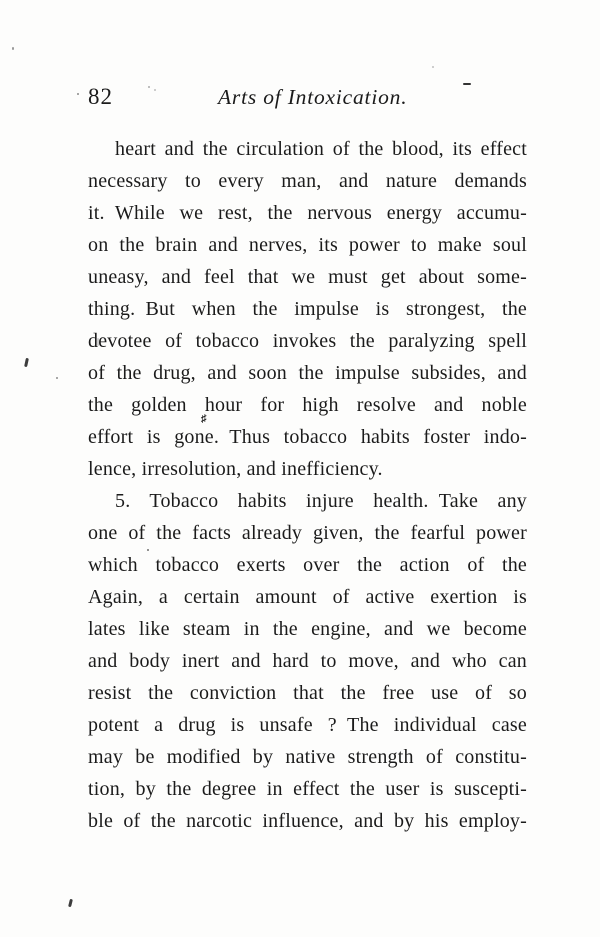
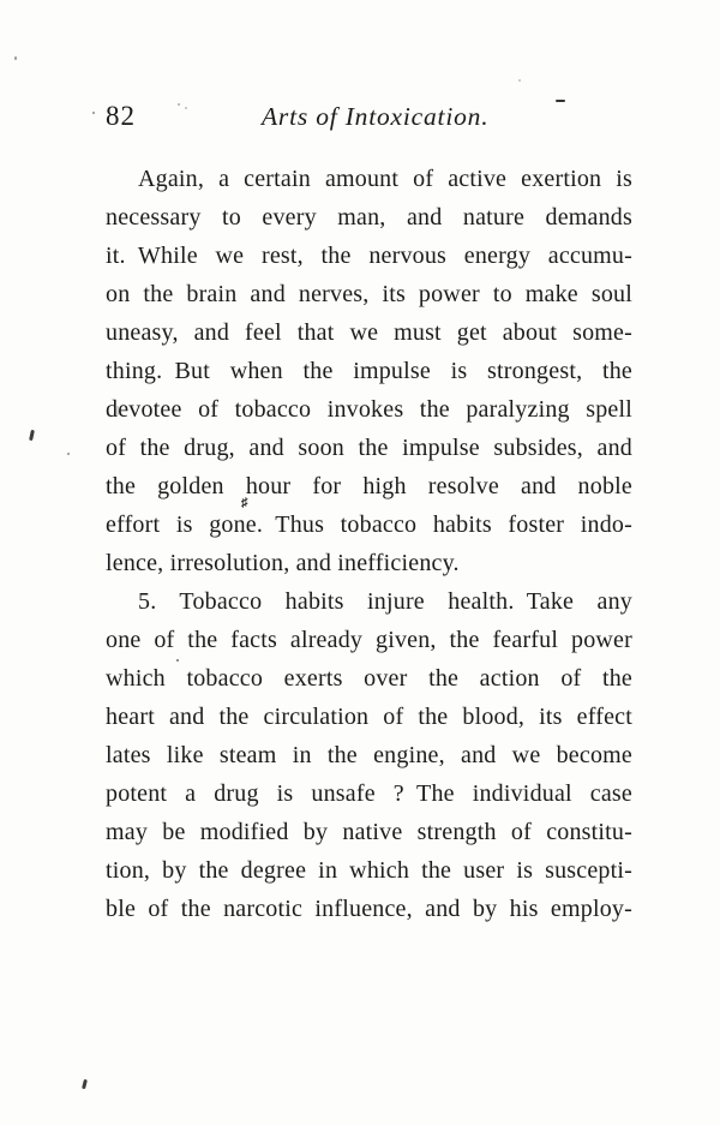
  82
  Arts of Intoxication.
- heart and the circulation of the blood, its effect
+ Again, a certain amount of active exertion is
  necessary to every man, and nature demands
  it. While we rest, the nervous energy accumu-
  on the brain and nerves, its power to make soul
  uneasy, and feel that we must get about some-
  thing. But when the impulse is strongest, the
  devotee of tobacco invokes the paralyzing spell
  of the drug, and soon the impulse subsides, and
  the golden hour for high resolve and noble
  effort is gone. Thus tobacco habits foster indo-
  lence, irresolution, and inefficiency.
  5. Tobacco habits injure health. Take any
  one of the facts already given, the fearful power
  which tobacco exerts over the action of the
- Again, a certain amount of active exertion is
+ heart and the circulation of the blood, its effect
  lates like steam in the engine, and we become
- and body inert and hard to move, and who can
- resist the conviction that the free use of so
  potent a drug is unsafe ? The individual case
  may be modified by native strength of constitu-
- tion, by the degree in effect the user is suscepti-
+ tion, by the degree in which the user is suscepti-
  ble of the narcotic influence, and by his employ-
  ♯
